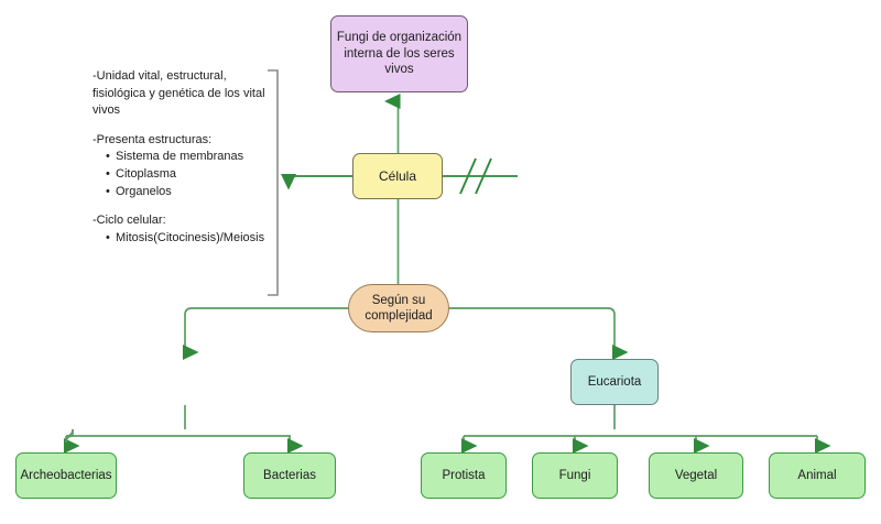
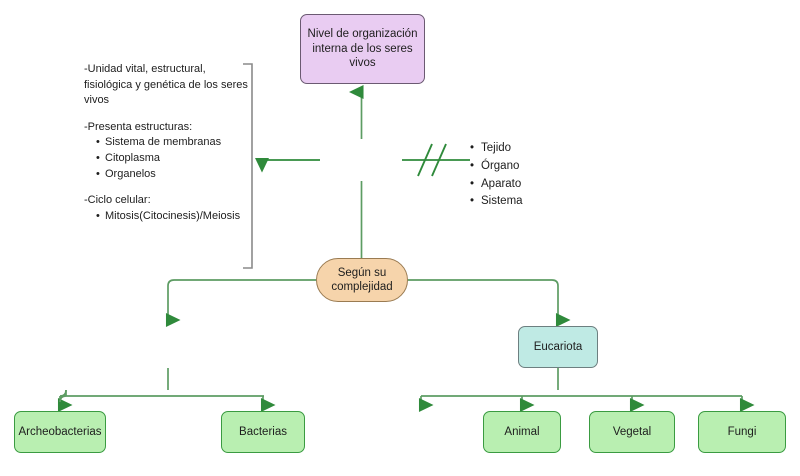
- Fungi de organización interna de los seres vivos
+ Nivel de organización interna de los seres vivos
- Célula
  Según su complejidad
  Eucariota
  Archeobacterias
  Bacterias
- Protista
- Fungi
+ Animal
  Vegetal
- Animal
+ Fungi
- -Unidad vital, estructural, fisiológica y genética de los vital vivos
+ -Unidad vital, estructural, fisiológica y genética de los seres vivos
  -Presenta estructuras:
  Sistema de membranas
  Citoplasma
  Organelos
  -Ciclo celular:
  Mitosis(Citocinesis)/Meiosis
+ Tejido
+ Órgano
+ Aparato
+ Sistema
